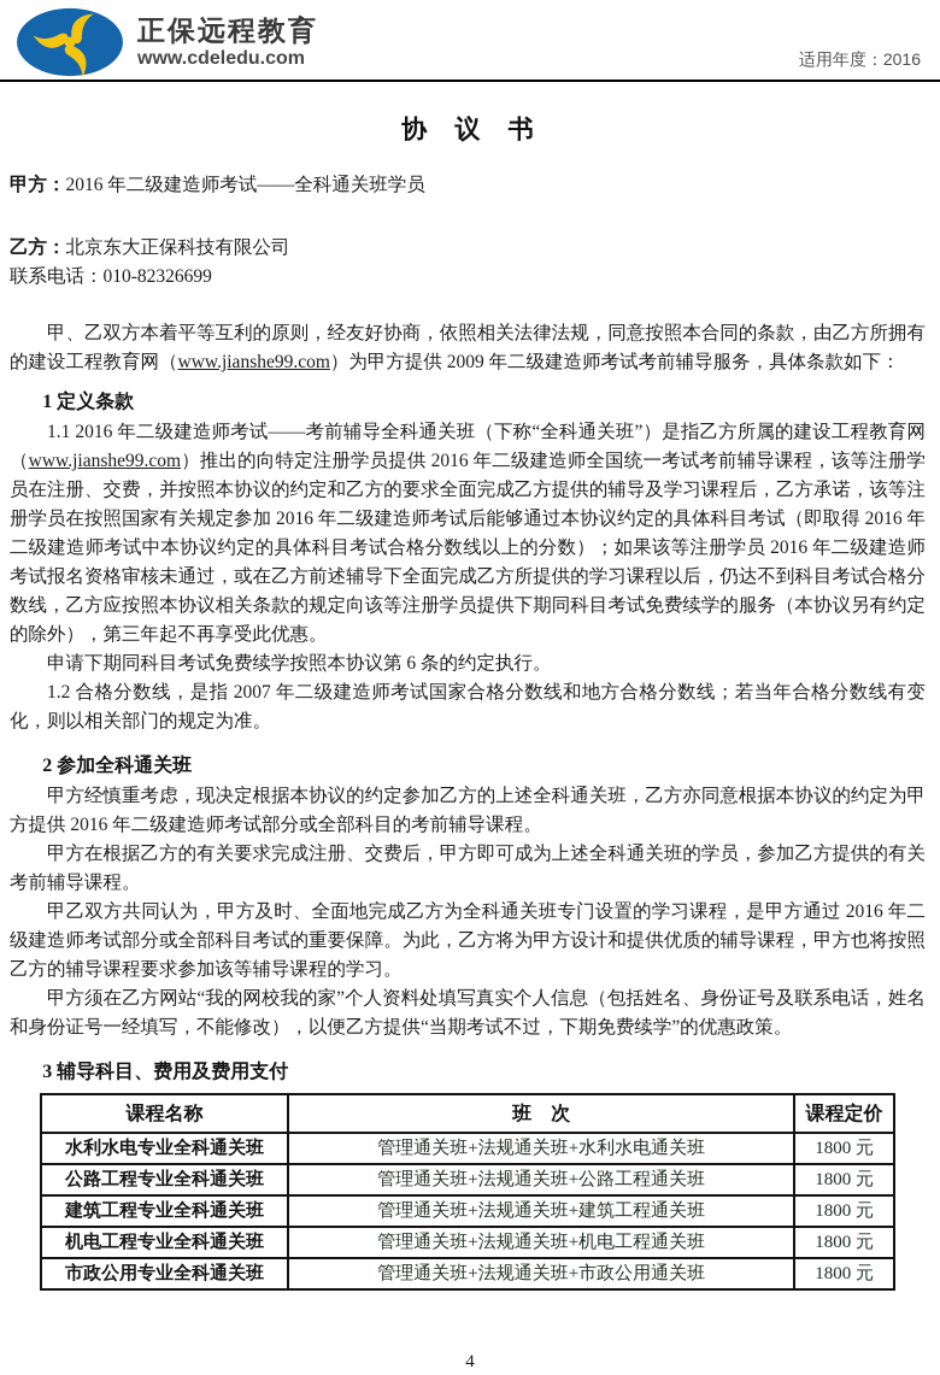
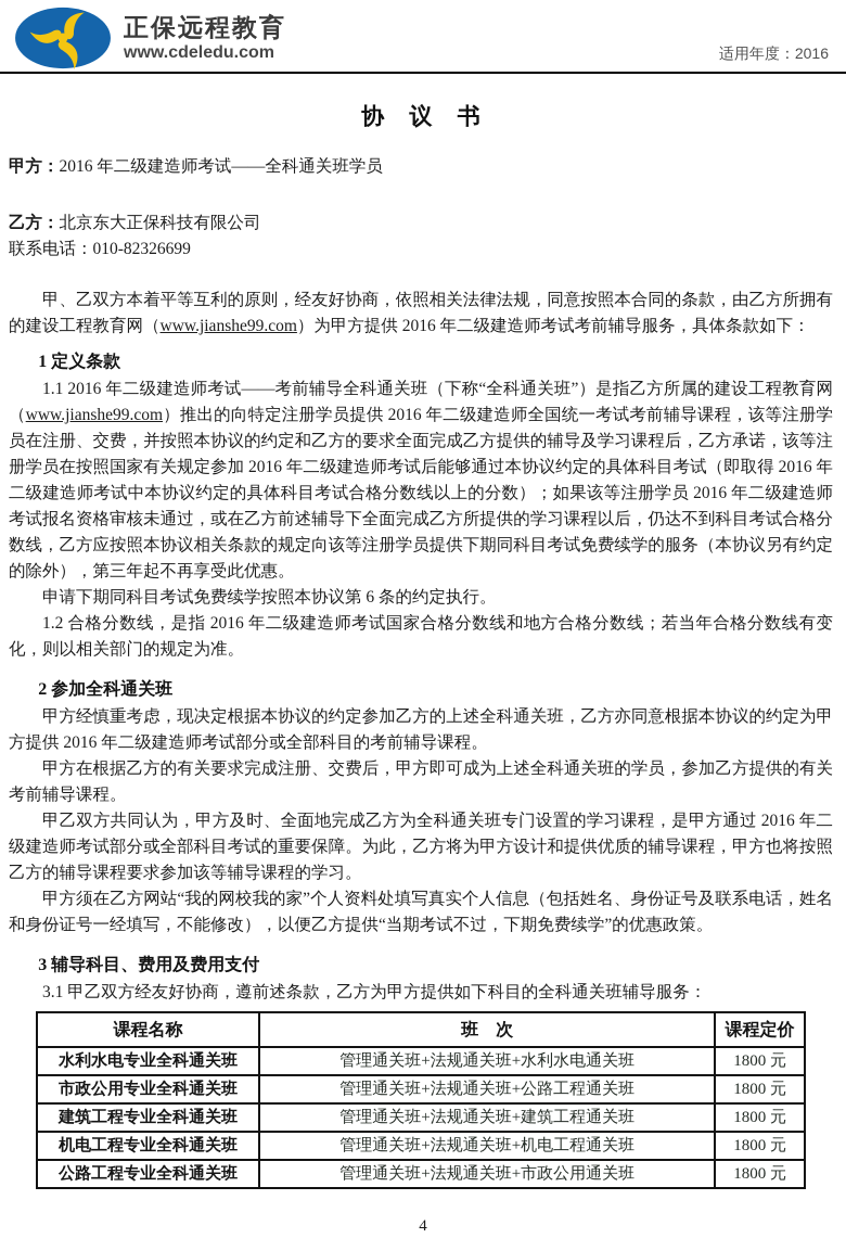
  正保远程教育
  www.cdeledu.com
  适用年度：2016
  协 议 书
  甲方：2016 年二级建造师考试——全科通关班学员
  乙方：北京东大正保科技有限公司
  联系电话：010-82326699
- 甲、乙双方本着平等互利的原则，经友好协商，依照相关法律法规，同意按照本合同的条款，由乙方所拥有的建设工程教育网（www.jianshe99.com）为甲方提供 2009 年二级建造师考试考前辅导服务，具体条款如下：
+ 甲、乙双方本着平等互利的原则，经友好协商，依照相关法律法规，同意按照本合同的条款，由乙方所拥有的建设工程教育网（www.jianshe99.com）为甲方提供 2016 年二级建造师考试考前辅导服务，具体条款如下：
  1 定义条款
  1.1 2016 年二级建造师考试——考前辅导全科通关班（下称“全科通关班”）是指乙方所属的建设工程教育网（www.jianshe99.com）推出的向特定注册学员提供 2016 年二级建造师全国统一考试考前辅导课程，该等注册学员在注册、交费，并按照本协议的约定和乙方的要求全面完成乙方提供的辅导及学习课程后，乙方承诺，该等注册学员在按照国家有关规定参加 2016 年二级建造师考试后能够通过本协议约定的具体科目考试（即取得 2016 年二级建造师考试中本协议约定的具体科目考试合格分数线以上的分数）；如果该等注册学员 2016 年二级建造师考试报名资格审核未通过，或在乙方前述辅导下全面完成乙方所提供的学习课程以后，仍达不到科目考试合格分数线，乙方应按照本协议相关条款的规定向该等注册学员提供下期同科目考试免费续学的服务（本协议另有约定的除外），第三年起不再享受此优惠。
  申请下期同科目考试免费续学按照本协议第 6 条的约定执行。
- 1.2 合格分数线，是指 2007 年二级建造师考试国家合格分数线和地方合格分数线；若当年合格分数线有变化，则以相关部门的规定为准。
+ 1.2 合格分数线，是指 2016 年二级建造师考试国家合格分数线和地方合格分数线；若当年合格分数线有变化，则以相关部门的规定为准。
  2 参加全科通关班
  甲方经慎重考虑，现决定根据本协议的约定参加乙方的上述全科通关班，乙方亦同意根据本协议的约定为甲方提供 2016 年二级建造师考试部分或全部科目的考前辅导课程。
  甲方在根据乙方的有关要求完成注册、交费后，甲方即可成为上述全科通关班的学员，参加乙方提供的有关考前辅导课程。
  甲乙双方共同认为，甲方及时、全面地完成乙方为全科通关班专门设置的学习课程，是甲方通过 2016 年二级建造师考试部分或全部科目考试的重要保障。为此，乙方将为甲方设计和提供优质的辅导课程，甲方也将按照乙方的辅导课程要求参加该等辅导课程的学习。
  甲方须在乙方网站“我的网校我的家”个人资料处填写真实个人信息（包括姓名、身份证号及联系电话，姓名和身份证号一经填写，不能修改），以便乙方提供“当期考试不过，下期免费续学”的优惠政策。
  3 辅导科目、费用及费用支付
+ 3.1 甲乙双方经友好协商，遵前述条款，乙方为甲方提供如下科目的全科通关班辅导服务：
  课程名称	班 次	课程定价
  水利水电专业全科通关班	管理通关班+法规通关班+水利水电通关班	1800 元
- 公路工程专业全科通关班	管理通关班+法规通关班+公路工程通关班	1800 元
+ 市政公用专业全科通关班	管理通关班+法规通关班+公路工程通关班	1800 元
  建筑工程专业全科通关班	管理通关班+法规通关班+建筑工程通关班	1800 元
  机电工程专业全科通关班	管理通关班+法规通关班+机电工程通关班	1800 元
- 市政公用专业全科通关班	管理通关班+法规通关班+市政公用通关班	1800 元
+ 公路工程专业全科通关班	管理通关班+法规通关班+市政公用通关班	1800 元
  4
